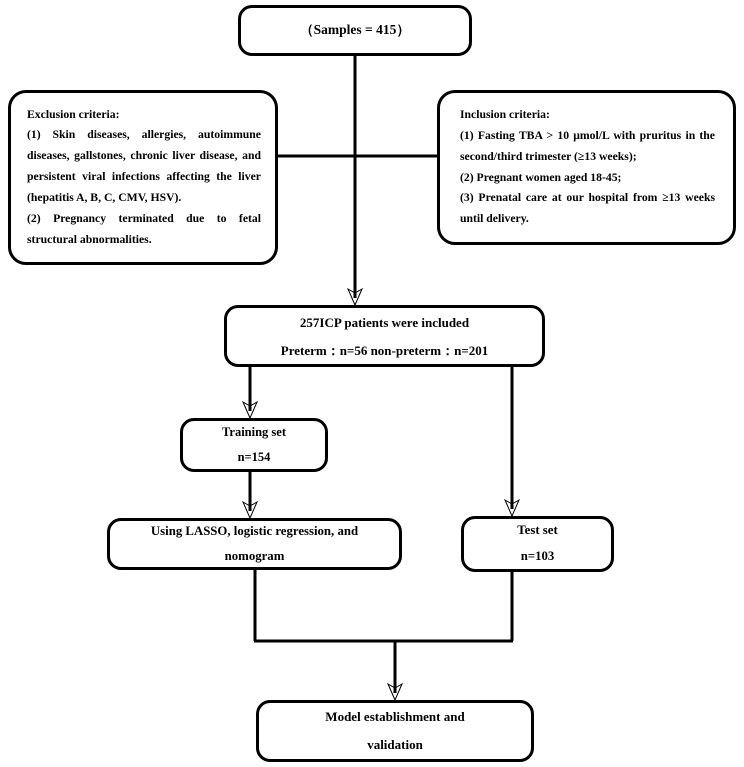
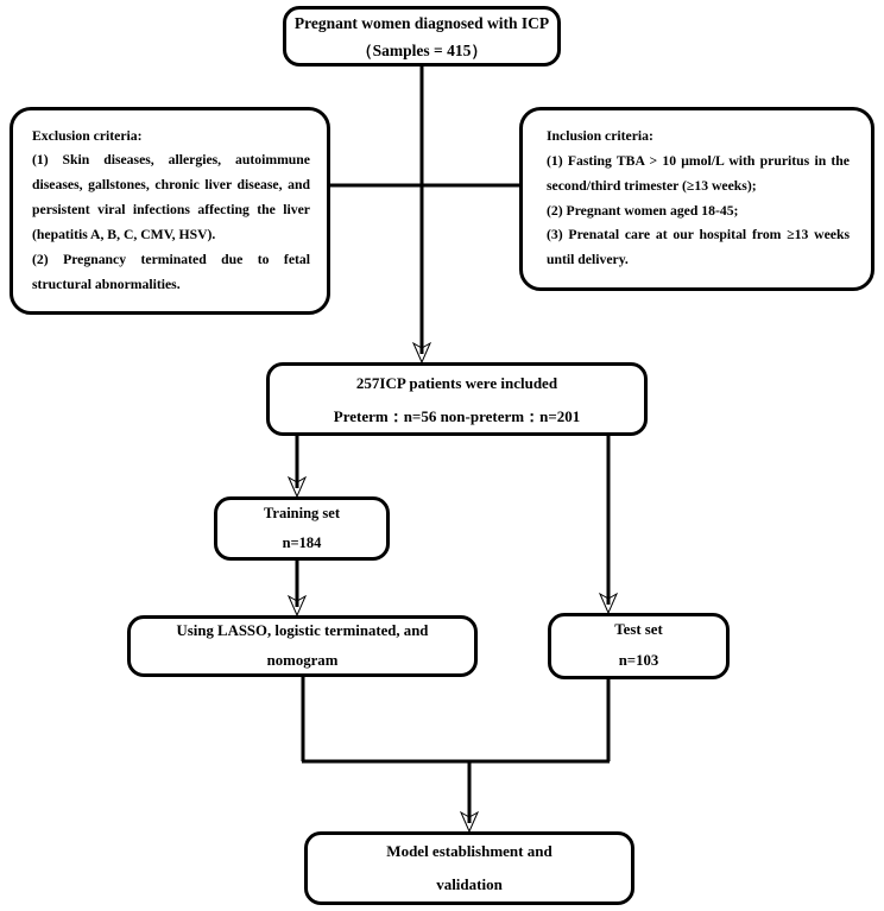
+ Pregnant women diagnosed with ICP
  （Samples = 415）
  Exclusion criteria:
  (1) Skin diseases, allergies, autoimmune diseases, gallstones, chronic liver disease, and persistent viral infections affecting the liver (hepatitis A, B, C, CMV, HSV).
  (2) Pregnancy terminated due to fetal structural abnormalities.
  Inclusion criteria:
  (1) Fasting TBA > 10 μmol/L with pruritus in the second/third trimester (≥13 weeks);
  (2) Pregnant women aged 18-45;
  (3) Prenatal care at our hospital from ≥13 weeks until delivery.
  257ICP patients were included
  Preterm：n=56 non-preterm：n=201
  Training set
- n=154
+ n=184
- Using LASSO, logistic regression, and
+ Using LASSO, logistic terminated, and
  nomogram
  Test set
  n=103
  Model establishment and
  validation
